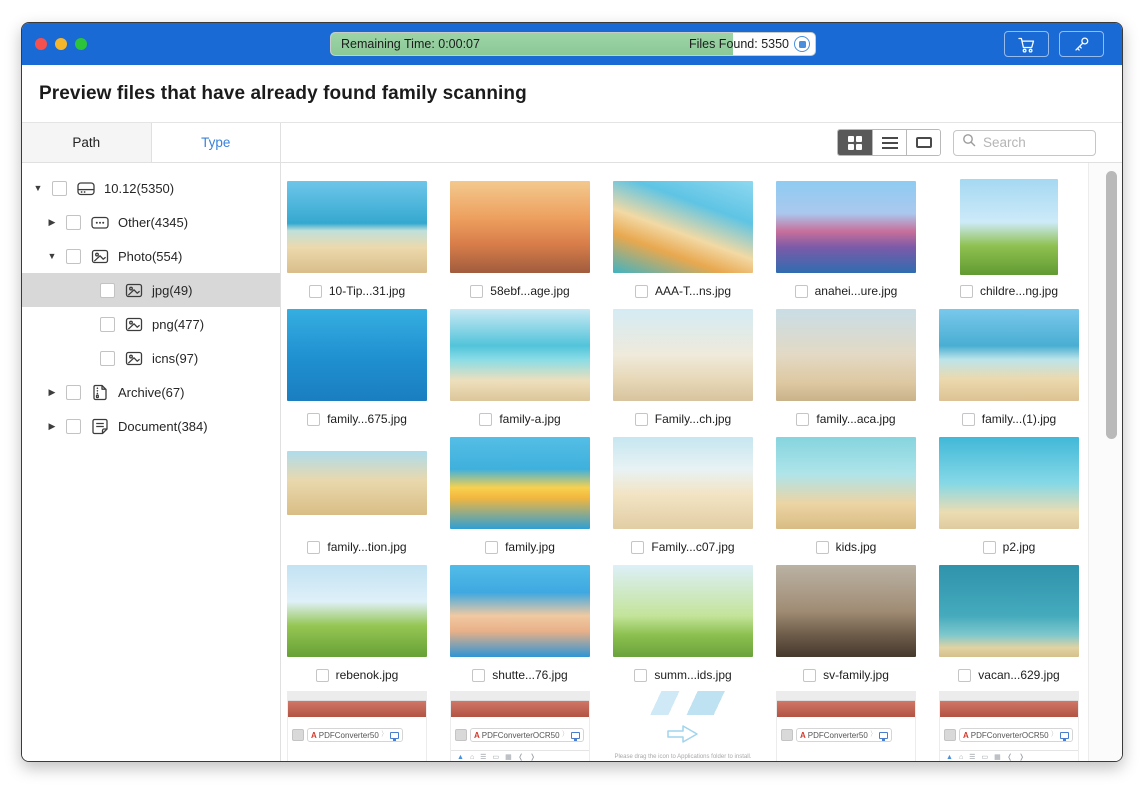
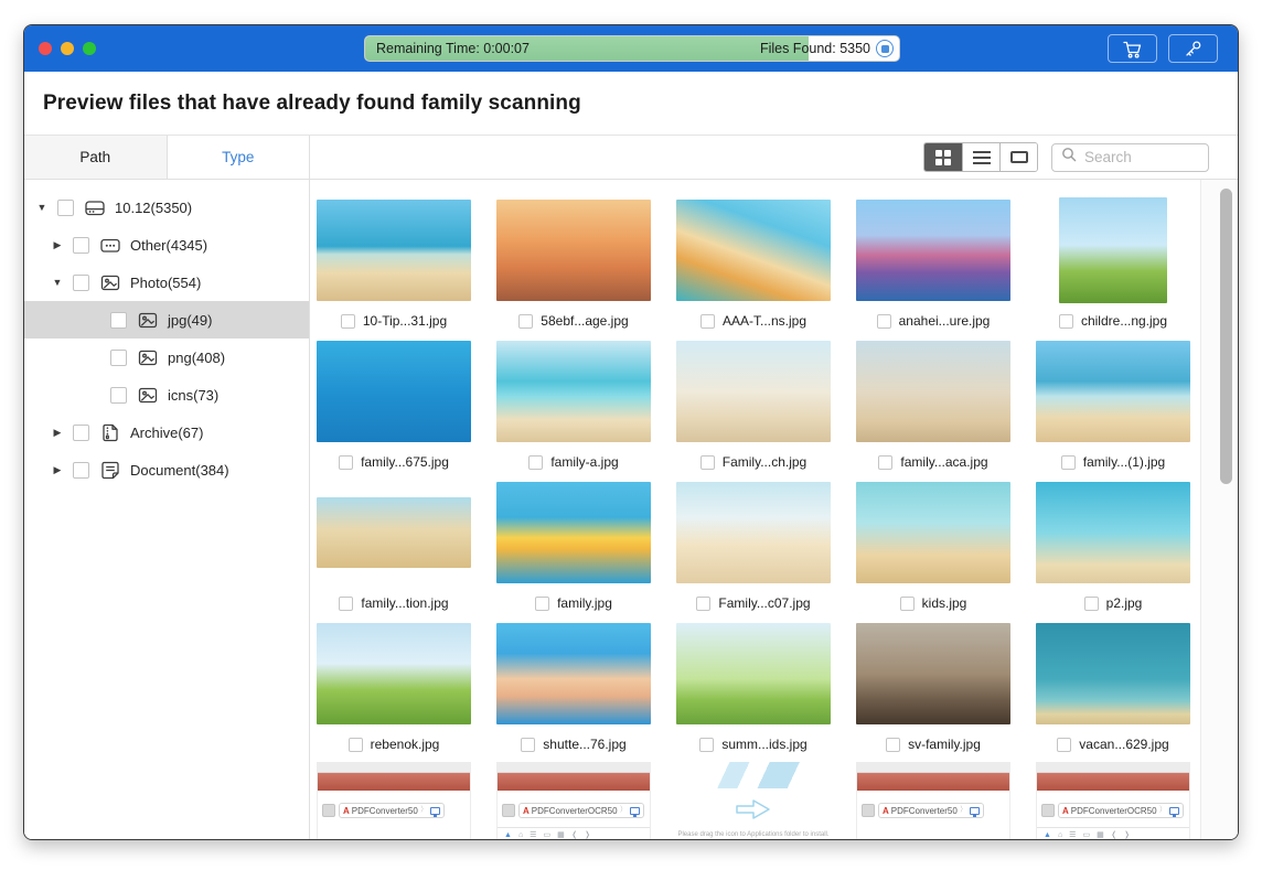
  Remaining Time: 0:00:07
  Files Found: 5350
  Preview files that have already found family scanning
  Path
  Type
  ▼
  10.12(5350)
  ▶
  Other(4345)
  ▼
  Photo(554)
  jpg(49)
- png(477)
+ png(408)
- icns(97)
+ icns(73)
  ▶
  Archive(67)
  ▶
  Document(384)
  Search
  10-Tip...31.jpg
  58ebf...age.jpg
  AAA-T...ns.jpg
  anahei...ure.jpg
  childre...ng.jpg
  family...675.jpg
  family-a.jpg
  Family...ch.jpg
  family...aca.jpg
  family...(1).jpg
  family...tion.jpg
  family.jpg
  Family...c07.jpg
  kids.jpg
  p2.jpg
  rebenok.jpg
  shutte...76.jpg
  summ...ids.jpg
  sv-family.jpg
  vacan...629.jpg
  A
  PDFConverter50
  A
  PDFConverterOCR50
  A
  PDFConverter50
  A
  PDFConverterOCR50
